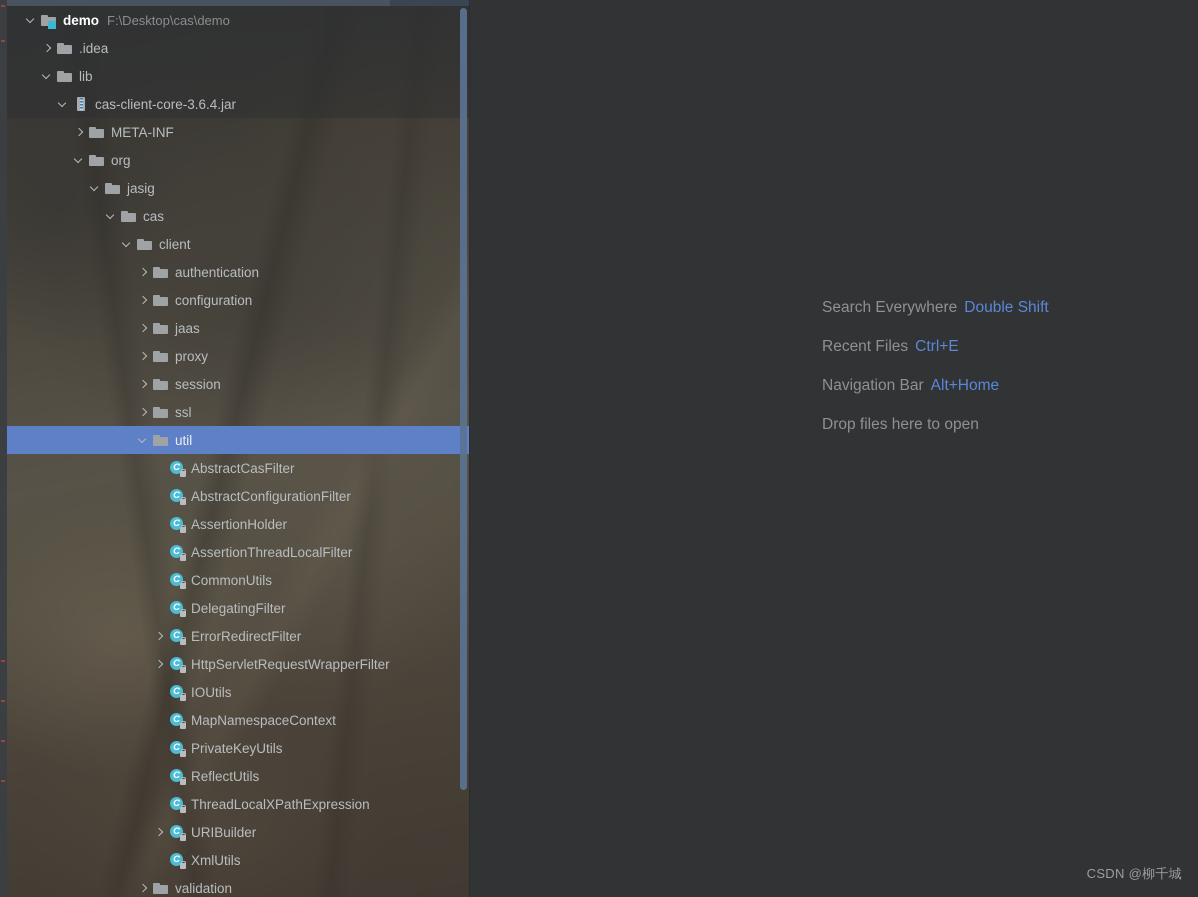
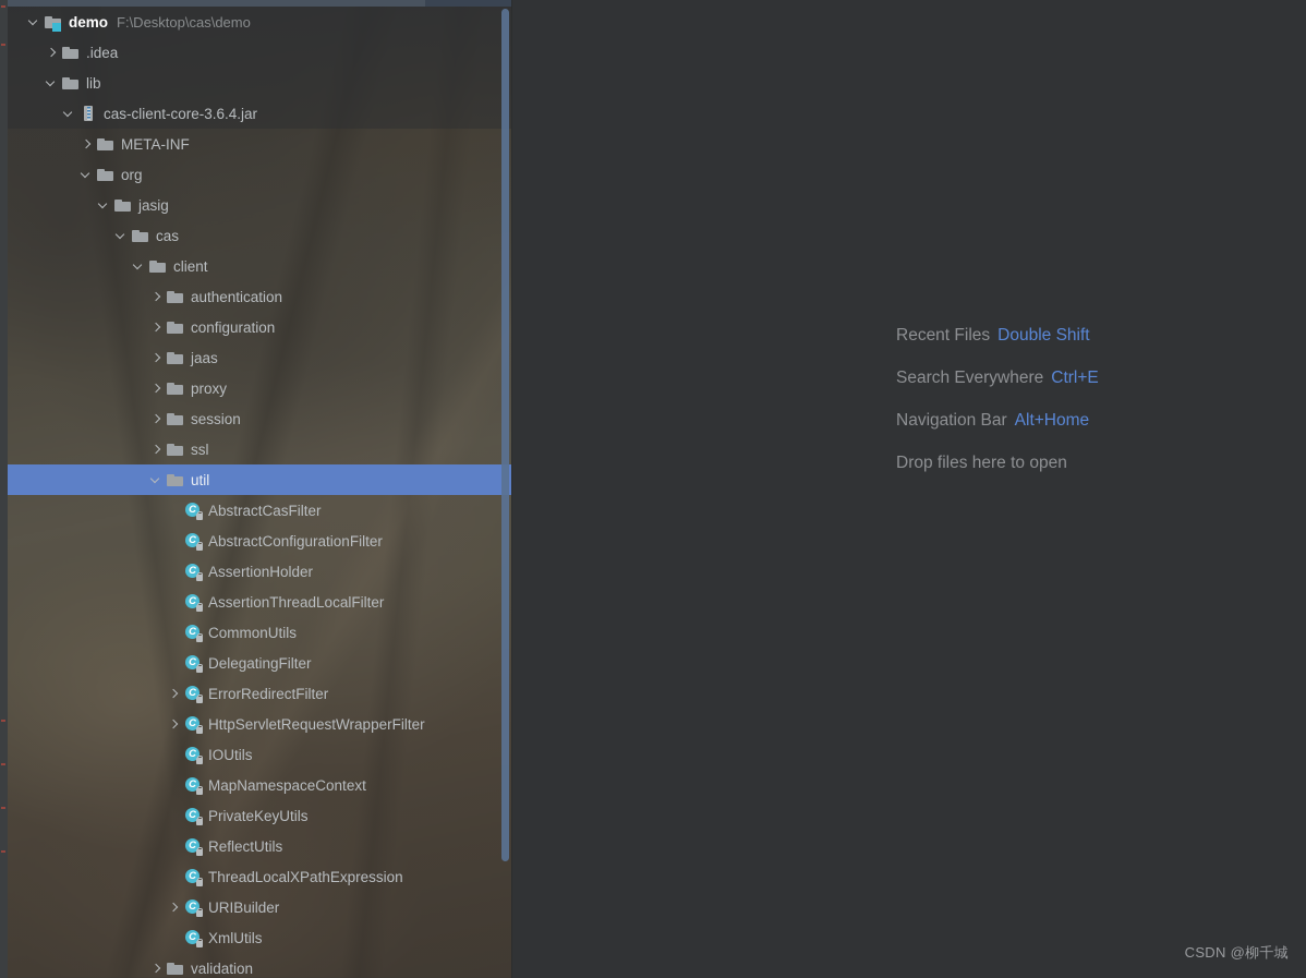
- Search Everywhere Double Shift
+ Recent Files Double Shift
- Recent Files Ctrl+E
+ Search Everywhere Ctrl+E
  Navigation Bar Alt+Home
  Drop files here to open
  demo
  F:\Desktop\cas\demo
  .idea
  lib
  cas-client-core-3.6.4.jar
  META-INF
  org
  jasig
  cas
  client
  authentication
  configuration
  jaas
  proxy
  session
  ssl
  util
  C
  AbstractCasFilter
  C
  AbstractConfigurationFilter
  C
  AssertionHolder
  C
  AssertionThreadLocalFilter
  C
  CommonUtils
  C
  DelegatingFilter
  C
  ErrorRedirectFilter
  C
  HttpServletRequestWrapperFilter
  C
  IOUtils
  C
  MapNamespaceContext
  C
  PrivateKeyUtils
  C
  ReflectUtils
  C
  ThreadLocalXPathExpression
  C
  URIBuilder
  C
  XmlUtils
  validation
  CSDN @柳千城
